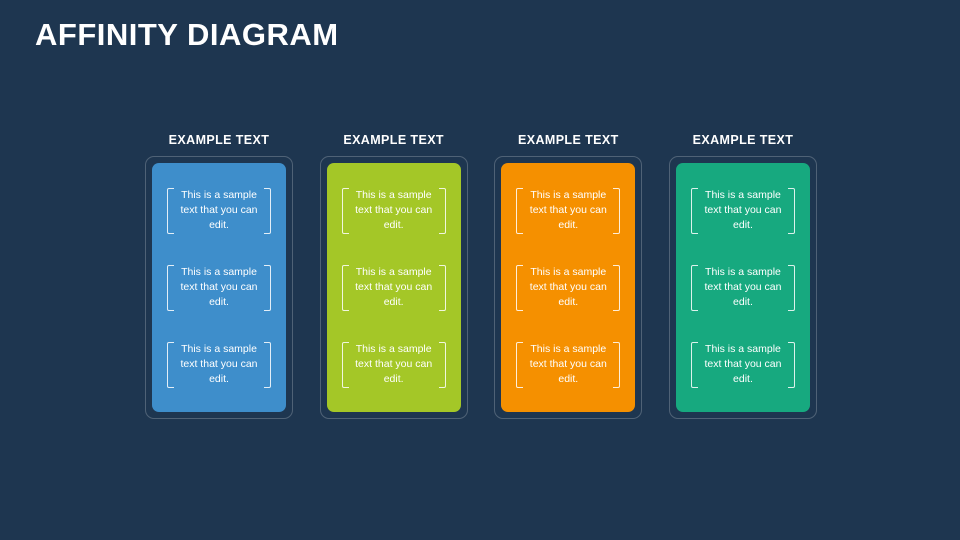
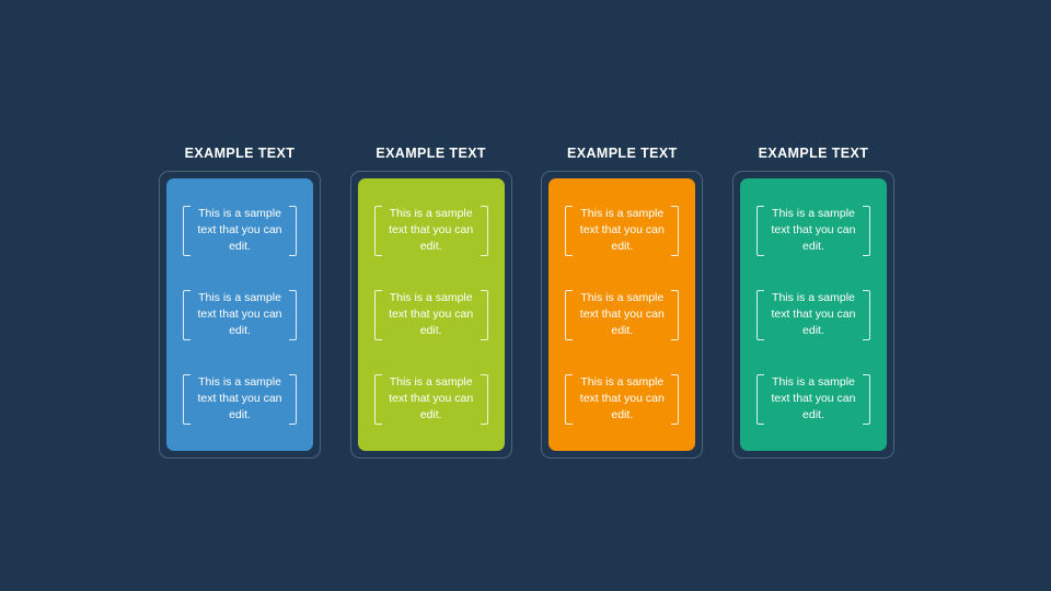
- AFFINITY DIAGRAM
  EXAMPLE TEXT
  This is a sample text that you can edit.
  This is a sample text that you can edit.
  This is a sample text that you can edit.
  EXAMPLE TEXT
  This is a sample text that you can edit.
  This is a sample text that you can edit.
  This is a sample text that you can edit.
  EXAMPLE TEXT
  This is a sample text that you can edit.
  This is a sample text that you can edit.
  This is a sample text that you can edit.
  EXAMPLE TEXT
  This is a sample text that you can edit.
  This is a sample text that you can edit.
  This is a sample text that you can edit.
